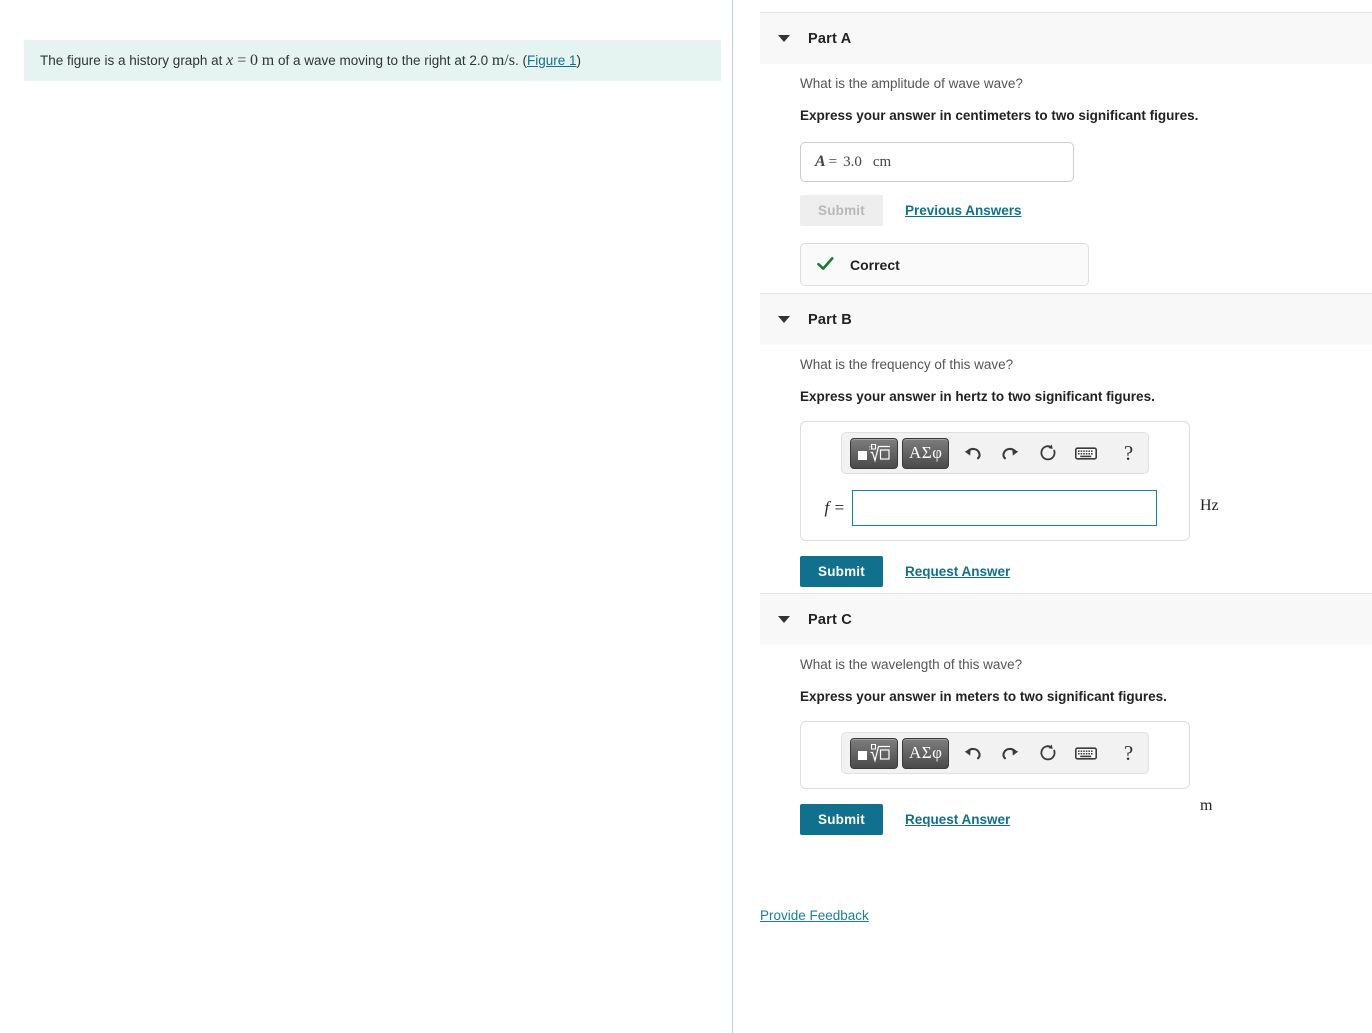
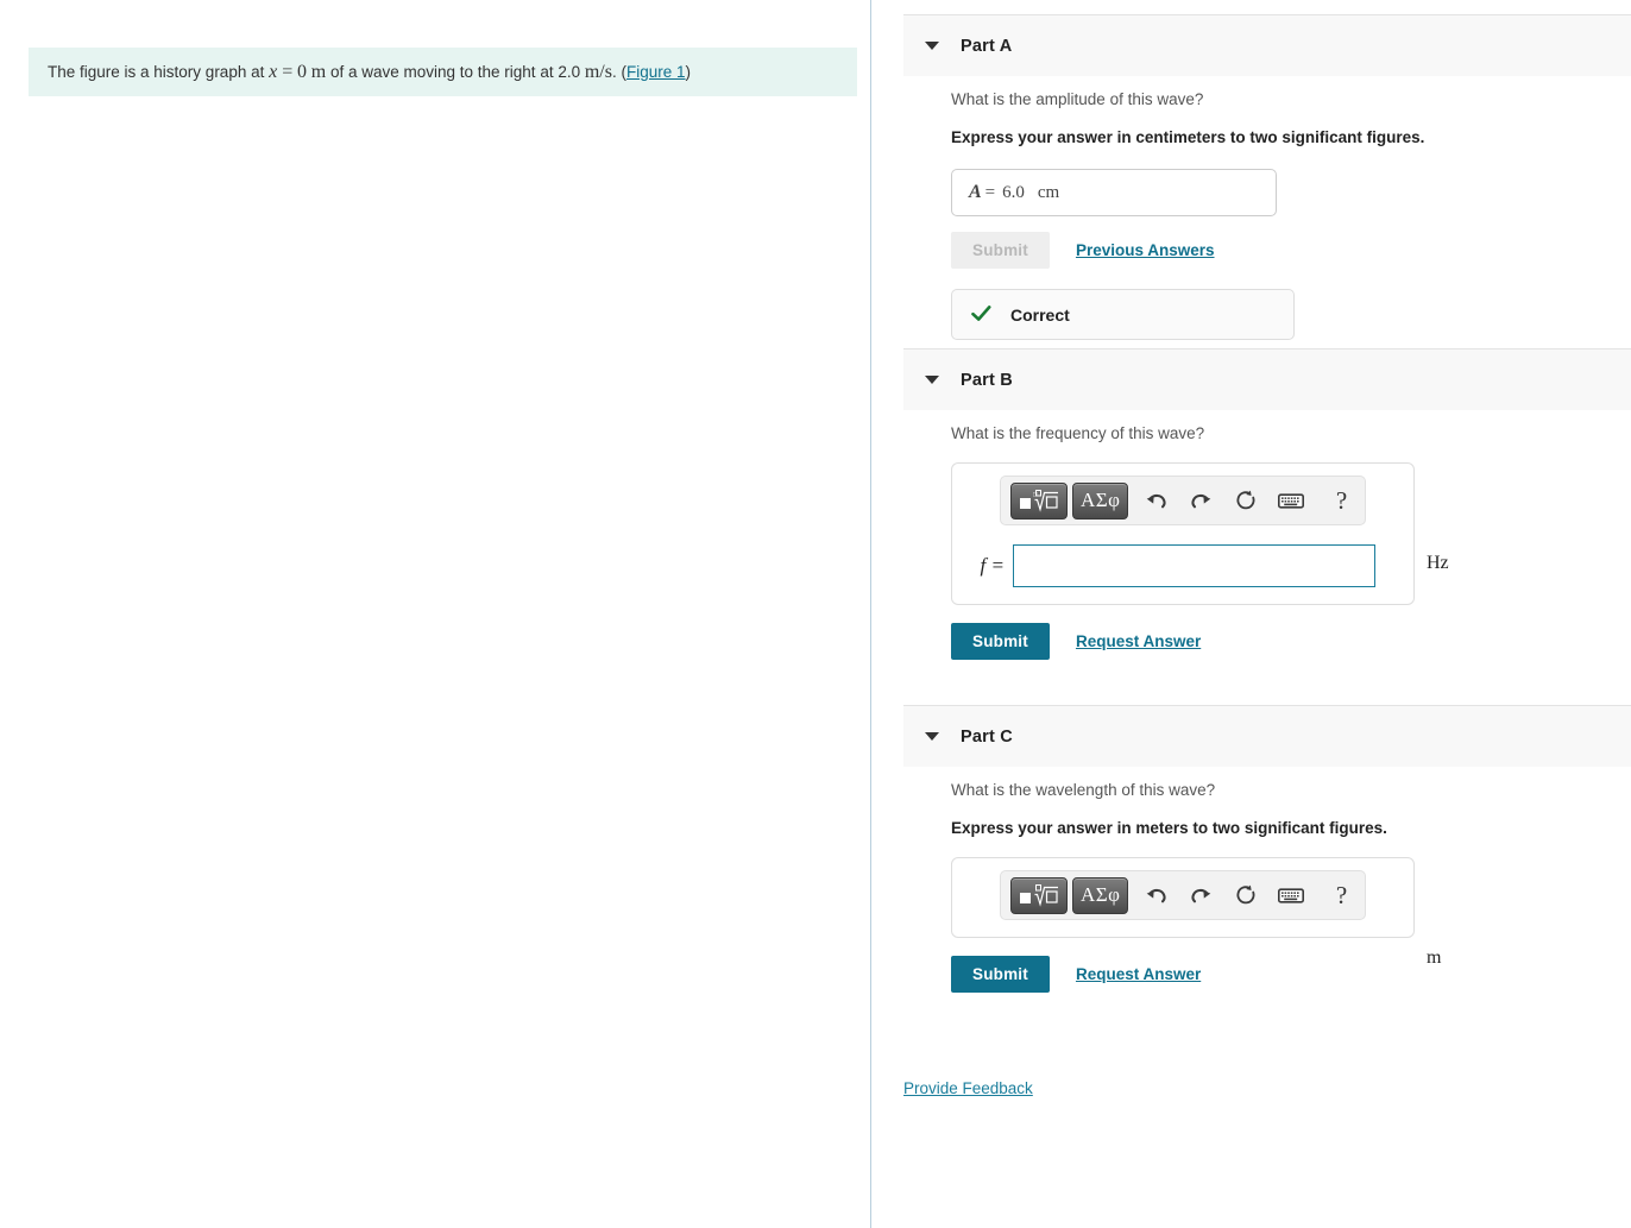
  The figure is a history graph at x = 0 m of a wave moving to the right at 2.0 m/s. (Figure 1)
  Part A
- What is the amplitude of wave wave?
+ What is the amplitude of this wave?
  Express your answer in centimeters to two significant figures.
  A
  =
- 3.0
+ 6.0
  cm
  Submit
  Previous Answers
  Correct
  Part B
  What is the frequency of this wave?
- Express your answer in hertz to two significant figures.
  ΑΣφ
  ?
  f =
  Hz
  Submit
  Request Answer
  Part C
  What is the wavelength of this wave?
  Express your answer in meters to two significant figures.
  ΑΣφ
  ?
  m
  Submit
  Request Answer
  Provide Feedback
